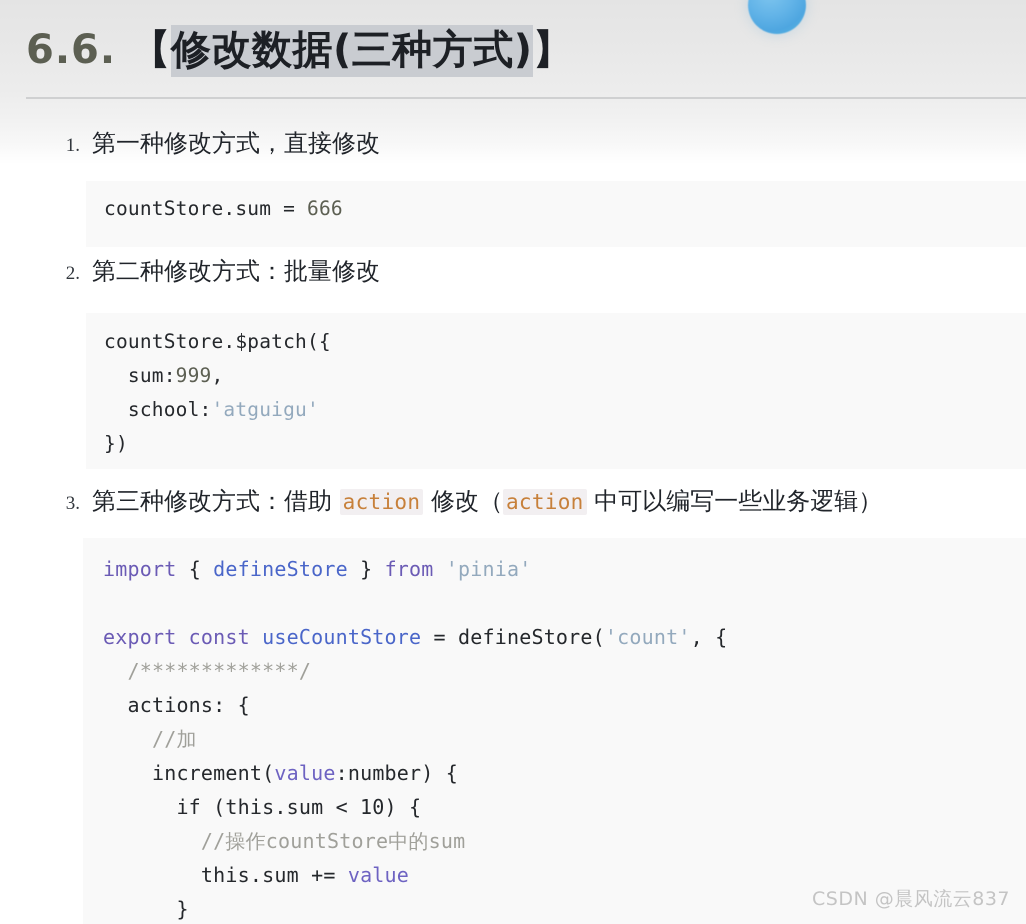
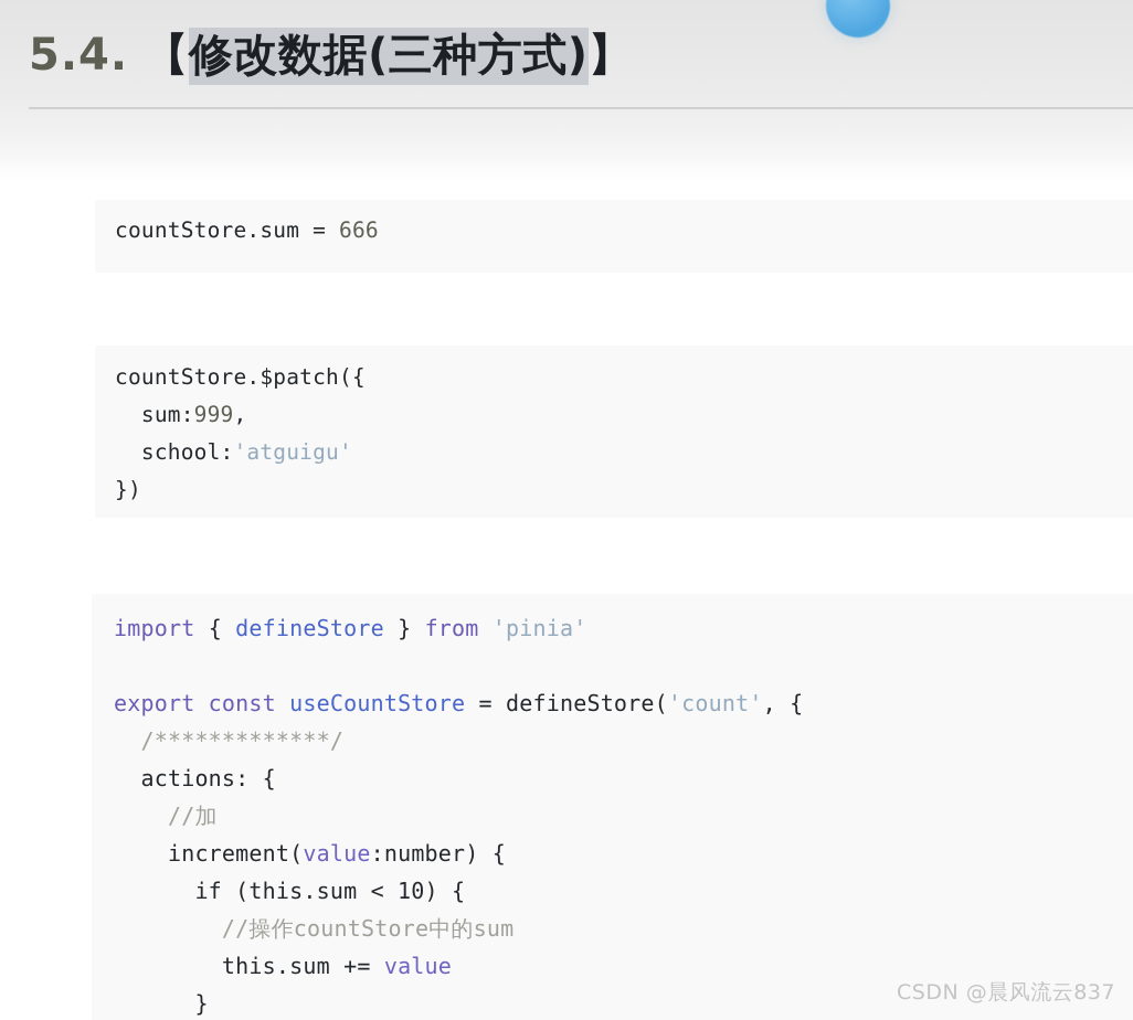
- 6.6. 【修改数据(三种方式)】
+ 5.4. 【修改数据(三种方式)】
- 1. 第一种修改方式，直接修改
  countStore.sum = 666
- 2. 第二种修改方式：批量修改
  countStore.$patch({
  sum:999,
  school:'atguigu'
  })
- 3. 第三种修改方式：借助 action 修改（ action 中可以编写一些业务逻辑）
  import { defineStore } from 'pinia'
  export const useCountStore = defineStore('count', {
  /*************/
  actions: {
  //加
  increment(value:number) {
  if (this.sum < 10) {
  //操作countStore中的sum
  this.sum += value
  }
  CSDN @晨风流云837
